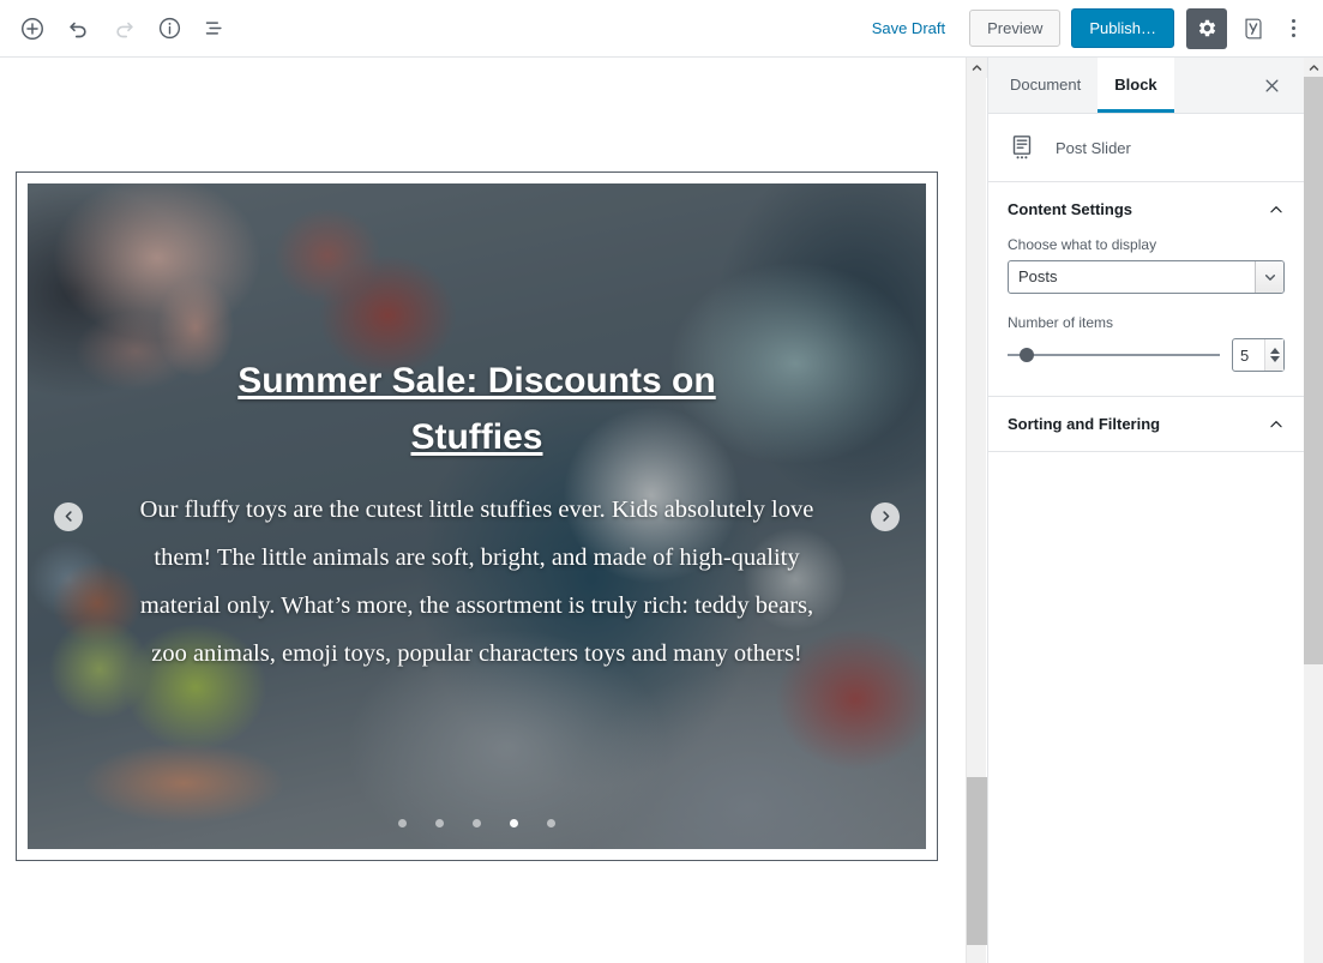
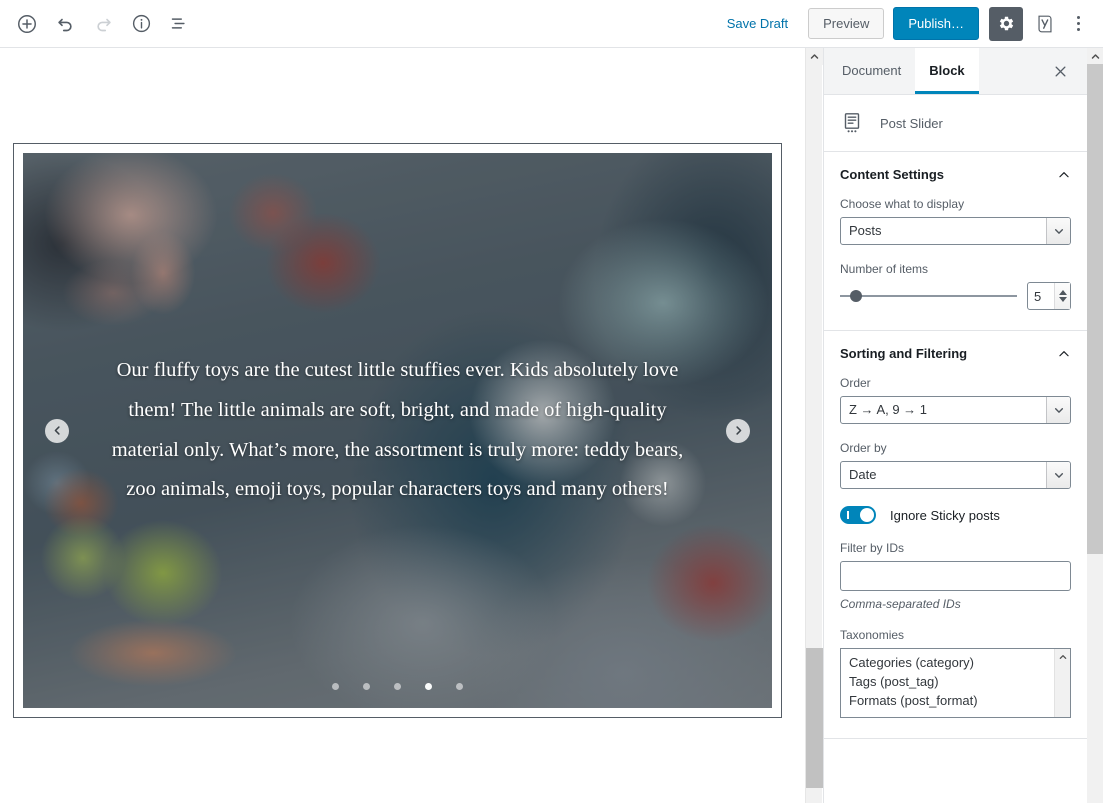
  Save Draft
  Preview
  Publish…
- Summer Sale: Discounts on Stuffies
- Our fluffy toys are the cutest little stuffies ever. Kids absolutely love them! The little animals are soft, bright, and made of high-quality material only. What’s more, the assortment is truly rich: teddy bears, zoo animals, emoji toys, popular characters toys and many others!
+ Our fluffy toys are the cutest little stuffies ever. Kids absolutely love them! The little animals are soft, bright, and made of high-quality material only. What’s more, the assortment is truly more: teddy bears, zoo animals, emoji toys, popular characters toys and many others!
  Document
  Block
  Post Slider
  Content Settings
  Choose what to display
  Posts
  Number of items
  5
  Sorting and Filtering
+ Order
+ Z → A, 9 → 1
+ Order by
+ Date
+ Ignore Sticky posts
+ Filter by IDs
+ Comma-separated IDs
+ Taxonomies
+ Categories (category)
+ Tags (post_tag)
+ Formats (post_format)
